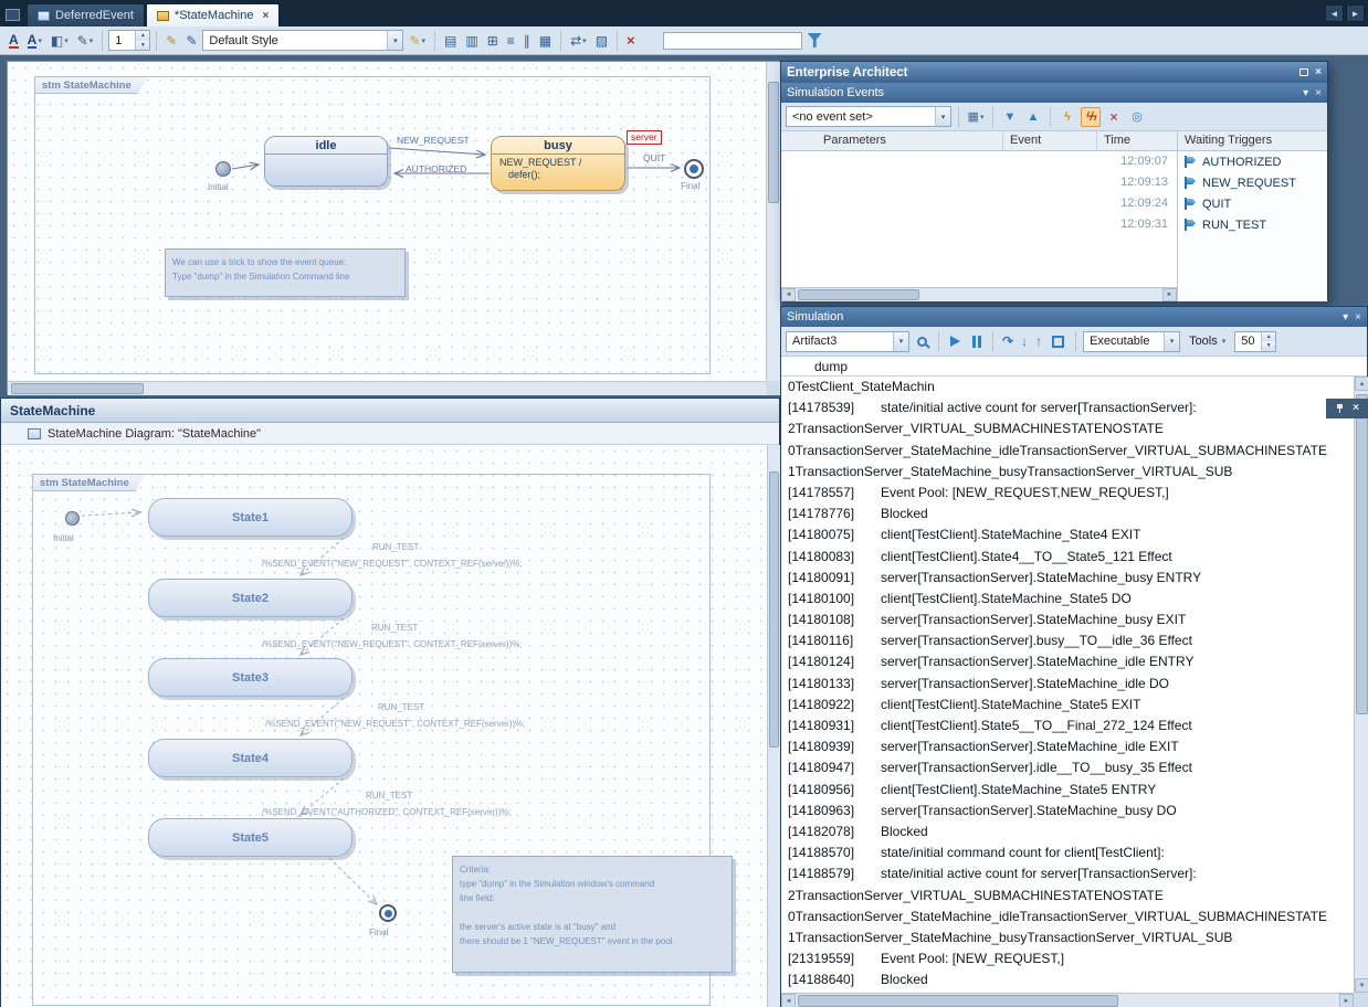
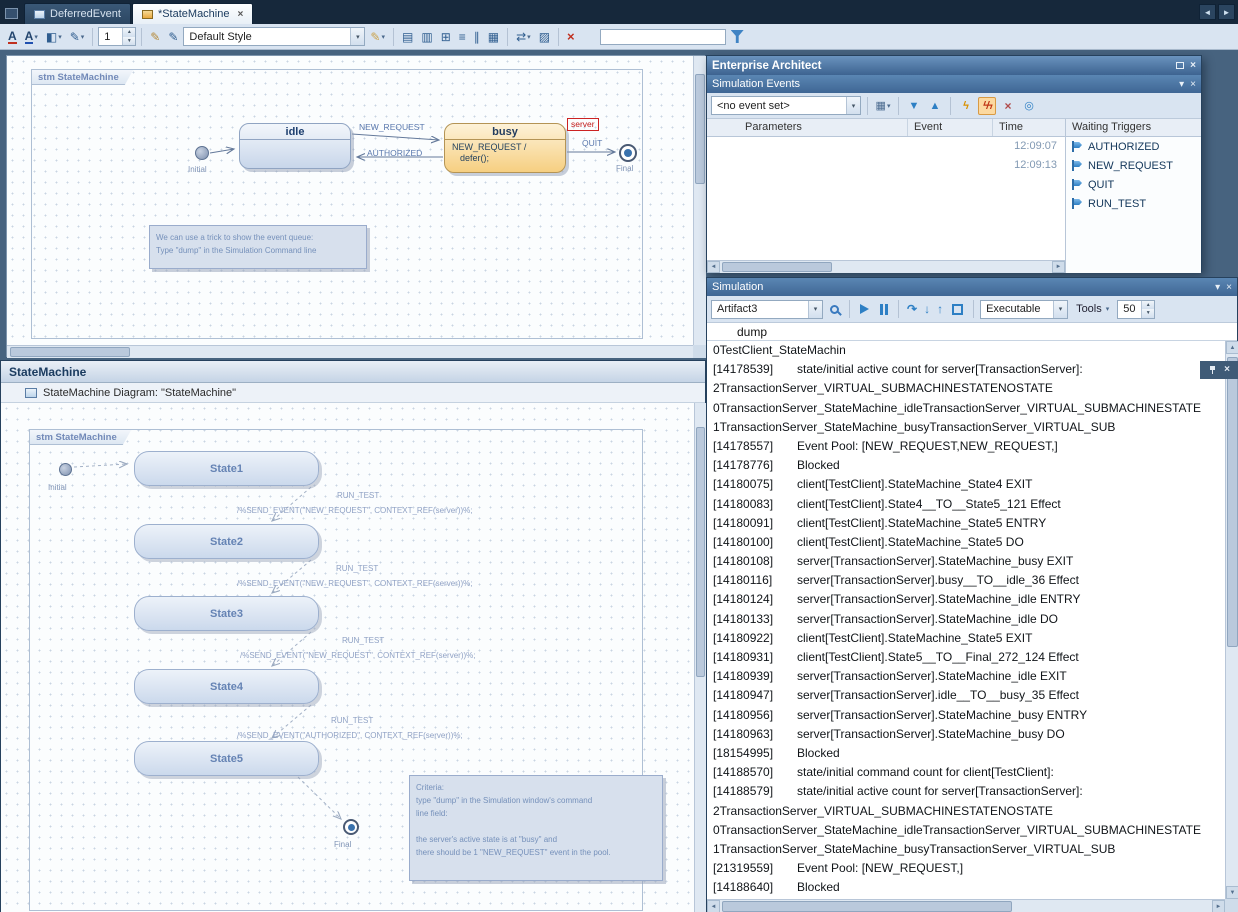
  DeferredEvent
  *StateMachine
  ×
  ◄
  ►
  A
  A
  ◧
  ✎
  1
  ✎
  ✎
  Default Style
  ✎
  ▤
  ▥
  ⊞
  ≡
  ∥
  ▦
  ⇄
  ▨
  ×
  stm StateMachine
  Initial
  idle
  busy
  NEW_REQUEST /
  defer();
  Final
  NEW_REQUEST
  AUTHORIZED
  QUIT
  server
  We can use a trick to show the event queue:
  Type "dump" in the Simulation Command line
  Enterprise Architect
  ×
  Simulation Events
  ▾
  ×
  <no event set>
  ▦
  ▼
  ▲
  ϟ
  ϟϟ
  ×
  ◎
  Parameters
  Event
  Time
  12:09:07
  12:09:13
- 12:09:24
- 12:09:31
  Waiting Triggers
  AUTHORIZED
  NEW_REQUEST
  QUIT
  RUN_TEST
  Simulation
  ▾
  ×
  Artifact3
  ↷
  ↓
  ↑
  Executable
  Tools
  50
  dump
  0TestClient_StateMachin
  [14178539]
  state/initial active count for server[TransactionServer]:
  2TransactionServer_VIRTUAL_SUBMACHINESTATENOSTATE
  0TransactionServer_StateMachine_idleTransactionServer_VIRTUAL_SUBMACHINESTATE
  1TransactionServer_StateMachine_busyTransactionServer_VIRTUAL_SUB
  [14178557]
  Event Pool: [NEW_REQUEST,NEW_REQUEST,]
  [14178776]
  Blocked
  [14180075]
  client[TestClient].StateMachine_State4 EXIT
  [14180083]
  client[TestClient].State4__TO__State5_121 Effect
  [14180091]
- server[TransactionServer].StateMachine_busy ENTRY
+ client[TestClient].StateMachine_State5 ENTRY
  [14180100]
  client[TestClient].StateMachine_State5 DO
  [14180108]
  server[TransactionServer].StateMachine_busy EXIT
  [14180116]
  server[TransactionServer].busy__TO__idle_36 Effect
  [14180124]
  server[TransactionServer].StateMachine_idle ENTRY
  [14180133]
  server[TransactionServer].StateMachine_idle DO
  [14180922]
  client[TestClient].StateMachine_State5 EXIT
  [14180931]
  client[TestClient].State5__TO__Final_272_124 Effect
  [14180939]
  server[TransactionServer].StateMachine_idle EXIT
  [14180947]
  server[TransactionServer].idle__TO__busy_35 Effect
  [14180956]
- client[TestClient].StateMachine_State5 ENTRY
+ server[TransactionServer].StateMachine_busy ENTRY
  [14180963]
  server[TransactionServer].StateMachine_busy DO
- [14182078]
+ [18154995]
  Blocked
  [14188570]
  state/initial command count for client[TestClient]:
  [14188579]
  state/initial active count for server[TransactionServer]:
  2TransactionServer_VIRTUAL_SUBMACHINESTATENOSTATE
  0TransactionServer_StateMachine_idleTransactionServer_VIRTUAL_SUBMACHINESTATE
  1TransactionServer_StateMachine_busyTransactionServer_VIRTUAL_SUB
  [21319559]
  Event Pool: [NEW_REQUEST,]
  [14188640]
  Blocked
  StateMachine
  StateMachine Diagram: "StateMachine"
  stm StateMachine
  Initial
  Final
  Criteria:
  type "dump" in the Simulation window's command
  line field:
  the server's active state is at "busy" and
  there should be 1 "NEW_REQUEST" event in the pool.
  State1
  State2
  State3
  State4
  State5
  RUN_TEST
  /%SEND_EVENT("NEW_REQUEST", CONTEXT_REF(server))%;
  RUN_TEST
  /%SEND_EVENT("NEW_REQUEST", CONTEXT_REF(server))%;
  RUN_TEST
  /%SEND_EVENT("NEW_REQUEST", CONTEXT_REF(server))%;
  RUN_TEST
  /%SEND_EVENT("AUTHORIZED", CONTEXT_REF(server))%;
  ×
